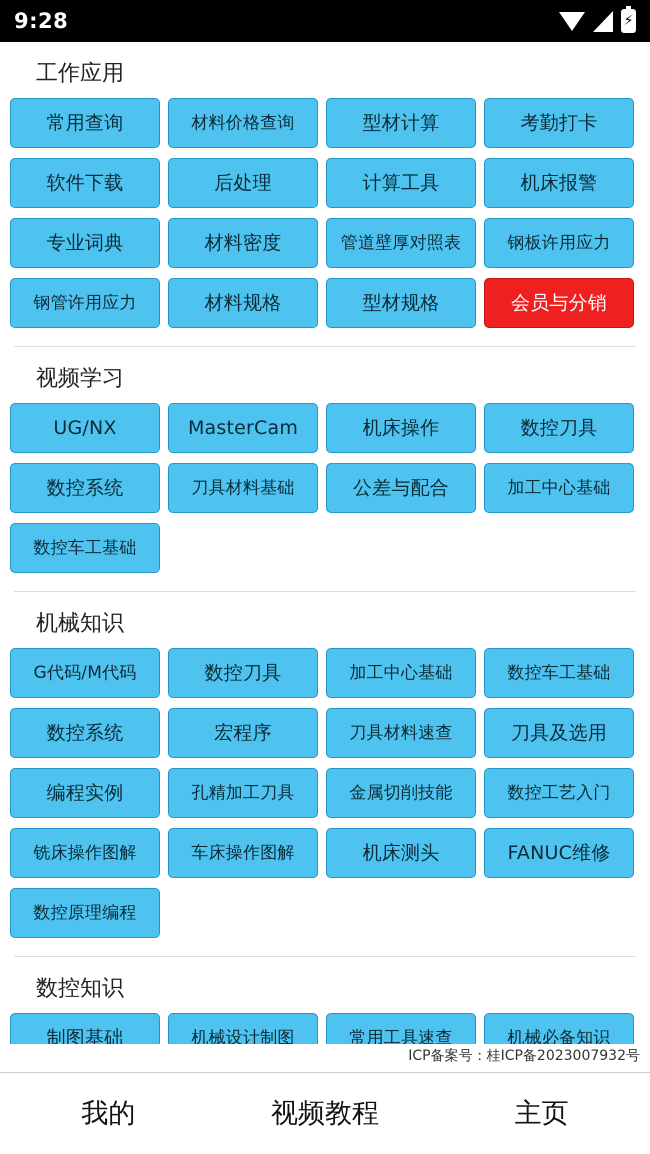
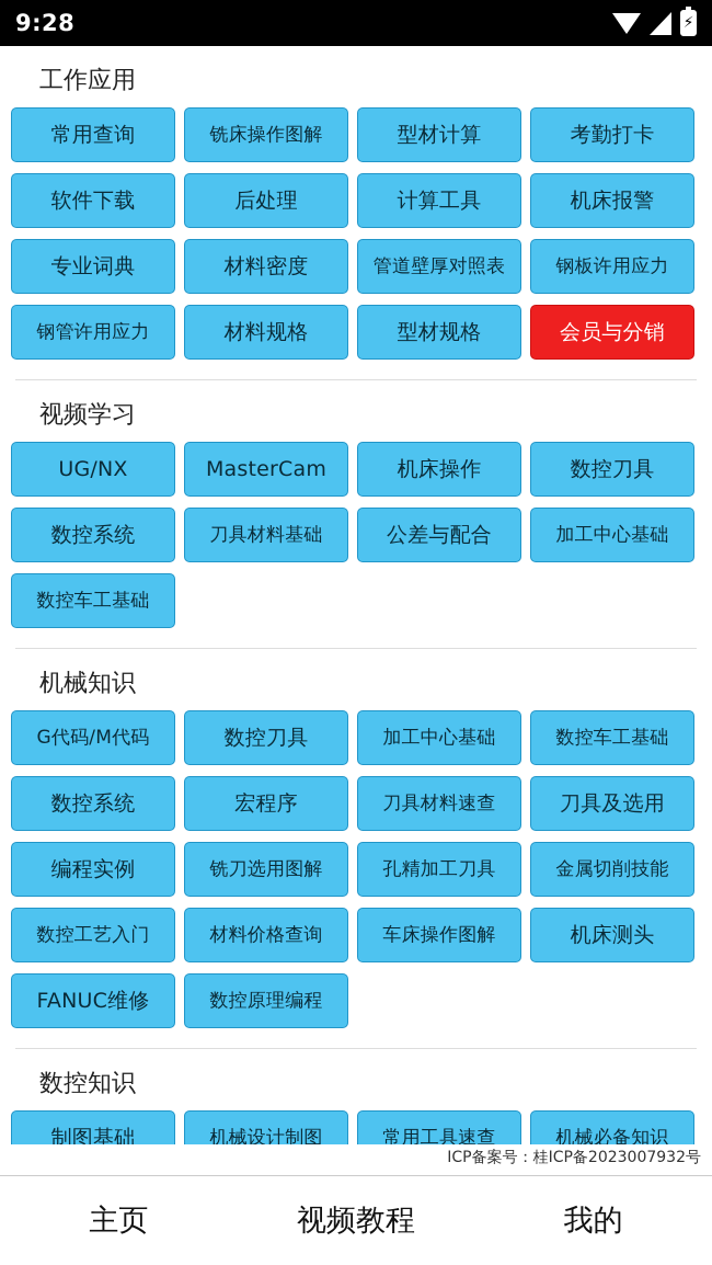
  9:28
  ⚡
  工作应用
  常用查询
- 材料价格查询
+ 铣床操作图解
  型材计算
  考勤打卡
  软件下载
  后处理
  计算工具
  机床报警
  专业词典
  材料密度
  管道壁厚对照表
  钢板许用应力
  钢管许用应力
  材料规格
  型材规格
  会员与分销
  视频学习
  UG/NX
  MasterCam
  机床操作
  数控刀具
  数控系统
  刀具材料基础
  公差与配合
  加工中心基础
  数控车工基础
  机械知识
  G代码/M代码
  数控刀具
  加工中心基础
  数控车工基础
  数控系统
  宏程序
  刀具材料速查
  刀具及选用
  编程实例
+ 铣刀选用图解
  孔精加工刀具
  金属切削技能
  数控工艺入门
- 铣床操作图解
+ 材料价格查询
  车床操作图解
  机床测头
  FANUC维修
  数控原理编程
  数控知识
  制图基础
  机械设计制图
  常用工具速查
  机械必备知识
  ICP备案号：桂ICP备2023007932号
- 我的
+ 主页
  视频教程
- 主页
+ 我的
